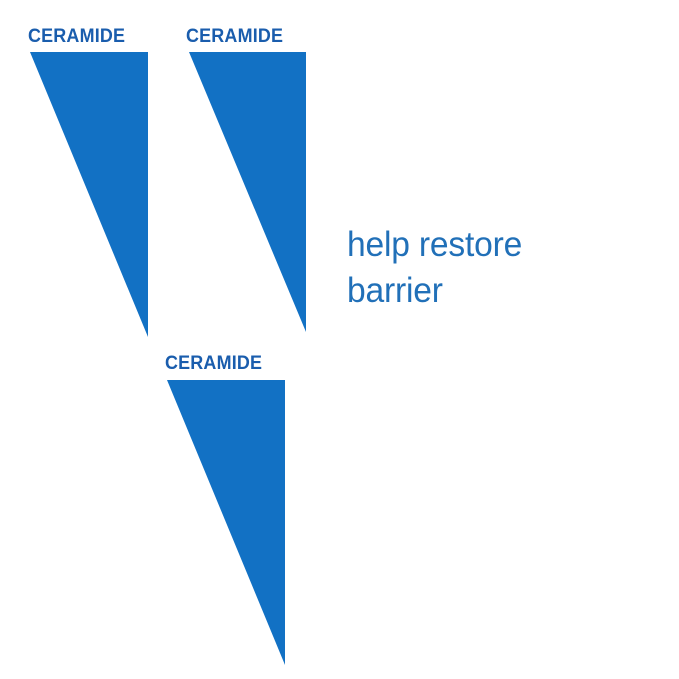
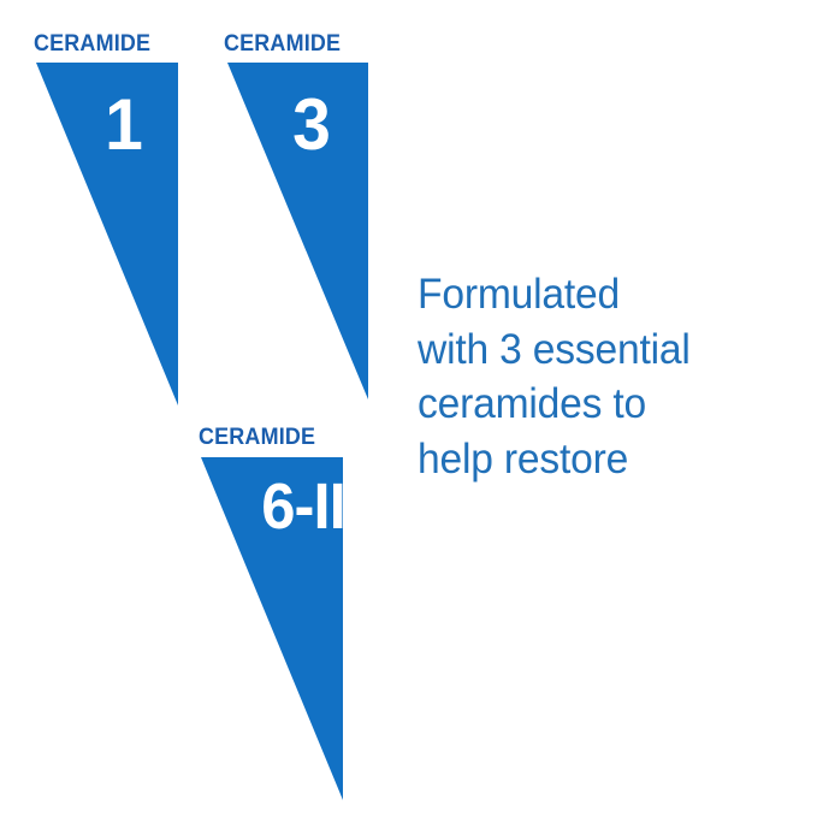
  CERAMIDE
+ 1
  CERAMIDE
+ 3
  CERAMIDE
+ 6-II
+ Formulated
+ with 3 essential
+ ceramides to
  help restore
- barrier
